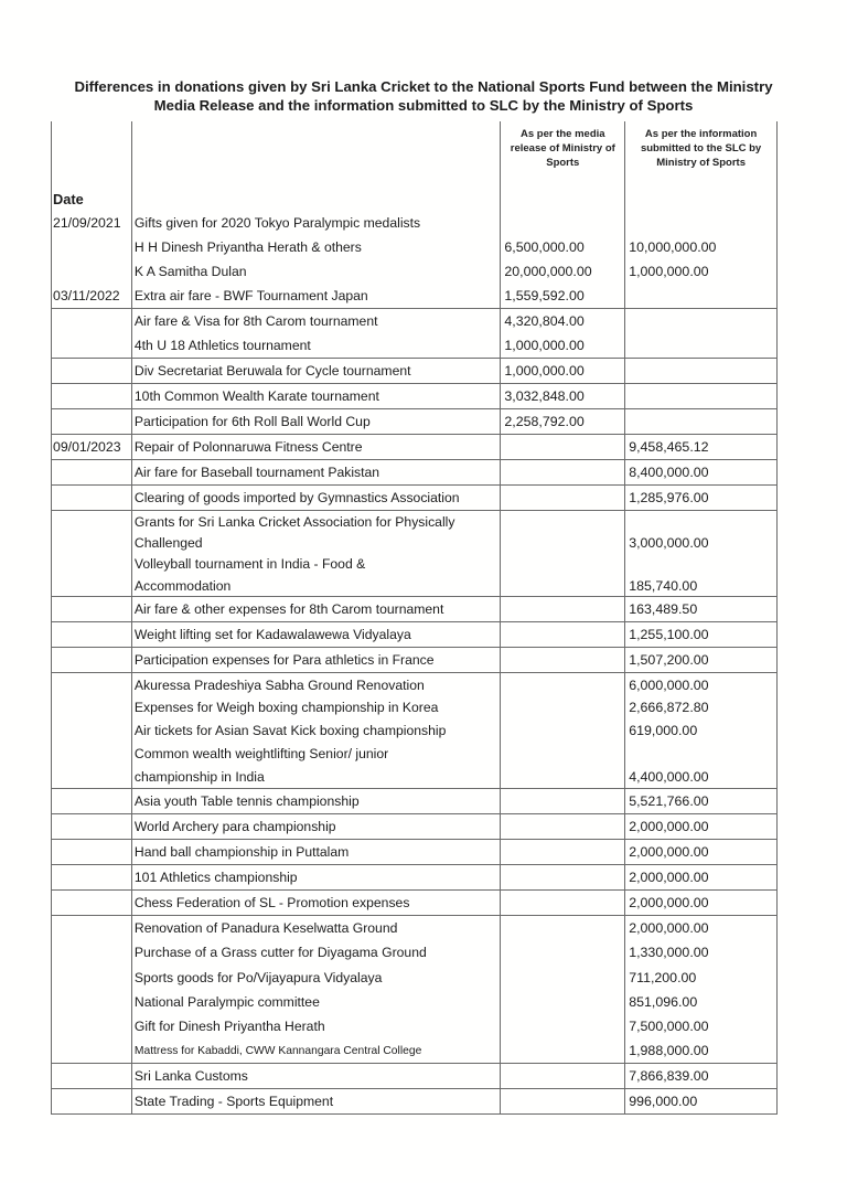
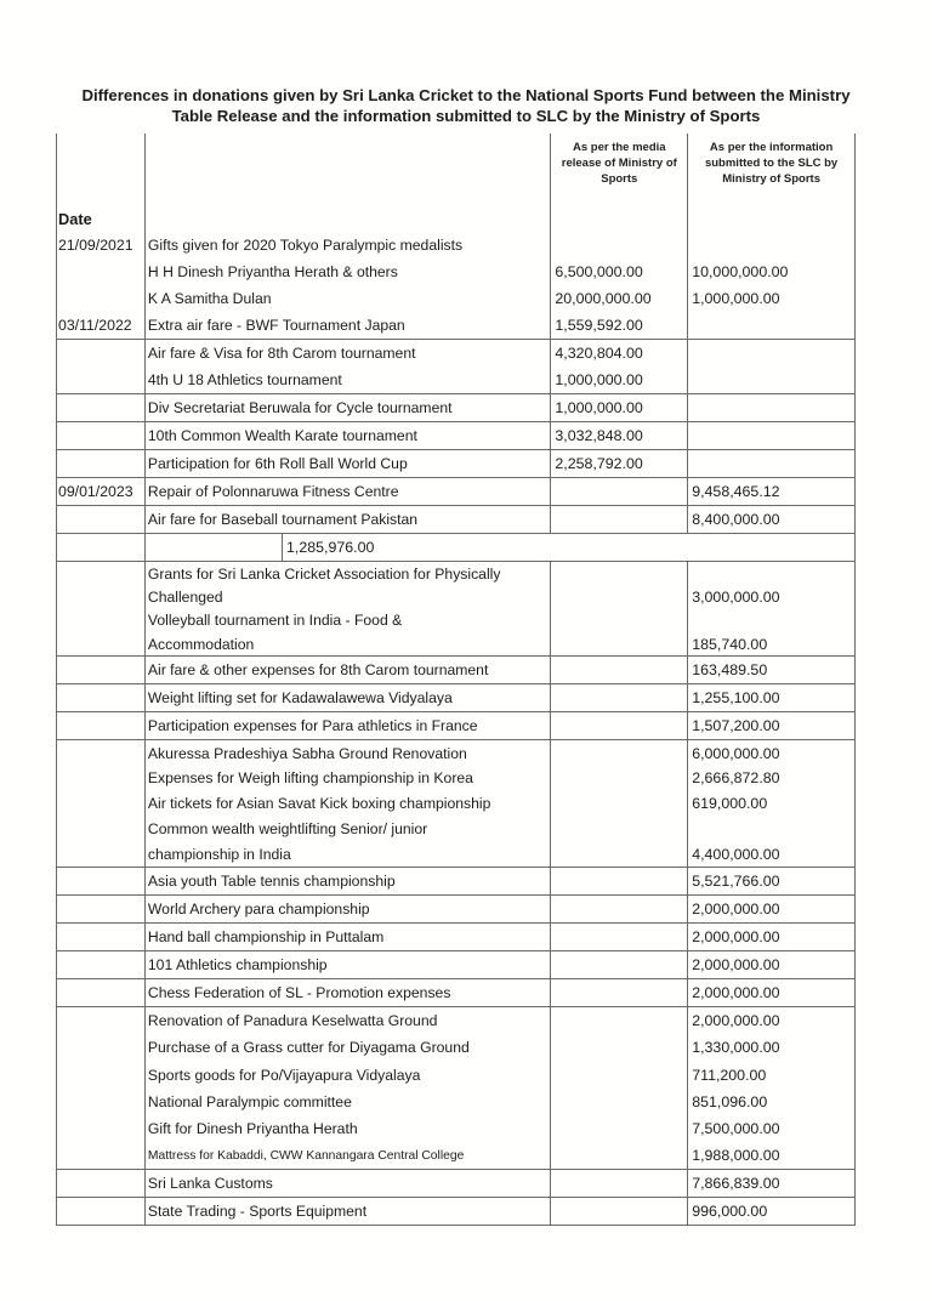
  Differences in donations given by Sri Lanka Cricket to the National Sports Fund between the Ministry
- Media Release and the information submitted to SLC by the Ministry of Sports
+ Table Release and the information submitted to SLC by the Ministry of Sports
  As per the media release of Ministry of Sports
  As per the information submitted to the SLC by Ministry of Sports
  Date
  21/09/2021
  Gifts given for 2020 Tokyo Paralympic medalists
  H H Dinesh Priyantha Herath & others
  6,500,000.00
  10,000,000.00
  K A Samitha Dulan
  20,000,000.00
  1,000,000.00
  03/11/2022
  Extra air fare - BWF Tournament Japan
  1,559,592.00
  Air fare & Visa for 8th Carom tournament
  4,320,804.00
  4th U 18 Athletics tournament
  1,000,000.00
  Div Secretariat Beruwala for Cycle tournament
  1,000,000.00
  10th Common Wealth Karate tournament
  3,032,848.00
  Participation for 6th Roll Ball World Cup
  2,258,792.00
  09/01/2023
  Repair of Polonnaruwa Fitness Centre
  9,458,465.12
  Air fare for Baseball tournament Pakistan
  8,400,000.00
- Clearing of goods imported by Gymnastics Association
  1,285,976.00
  Grants for Sri Lanka Cricket Association for Physically
  Challenged
  3,000,000.00
  Volleyball tournament in India - Food &
  Accommodation
  185,740.00
  Air fare & other expenses for 8th Carom tournament
  163,489.50
  Weight lifting set for Kadawalawewa Vidyalaya
  1,255,100.00
  Participation expenses for Para athletics in France
  1,507,200.00
  Akuressa Pradeshiya Sabha Ground Renovation
  6,000,000.00
- Expenses for Weigh boxing championship in Korea
+ Expenses for Weigh lifting championship in Korea
  2,666,872.80
  Air tickets for Asian Savat Kick boxing championship
  619,000.00
  Common wealth weightlifting Senior/ junior
  championship in India
  4,400,000.00
  Asia youth Table tennis championship
  5,521,766.00
  World Archery para championship
  2,000,000.00
  Hand ball championship in Puttalam
  2,000,000.00
  101 Athletics championship
  2,000,000.00
  Chess Federation of SL - Promotion expenses
  2,000,000.00
  Renovation of Panadura Keselwatta Ground
  2,000,000.00
  Purchase of a Grass cutter for Diyagama Ground
  1,330,000.00
  Sports goods for Po/Vijayapura Vidyalaya
  711,200.00
  National Paralympic committee
  851,096.00
  Gift for Dinesh Priyantha Herath
  7,500,000.00
  Mattress for Kabaddi, CWW Kannangara Central College
  1,988,000.00
  Sri Lanka Customs
  7,866,839.00
  State Trading - Sports Equipment
  996,000.00
